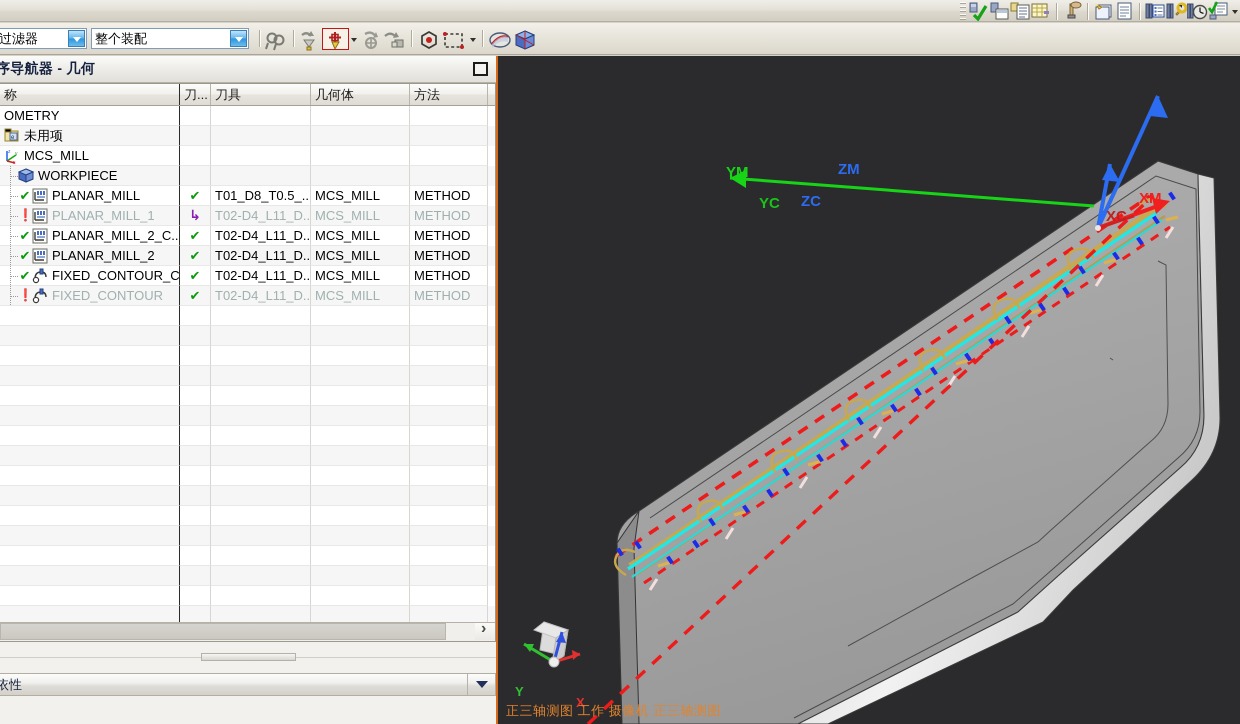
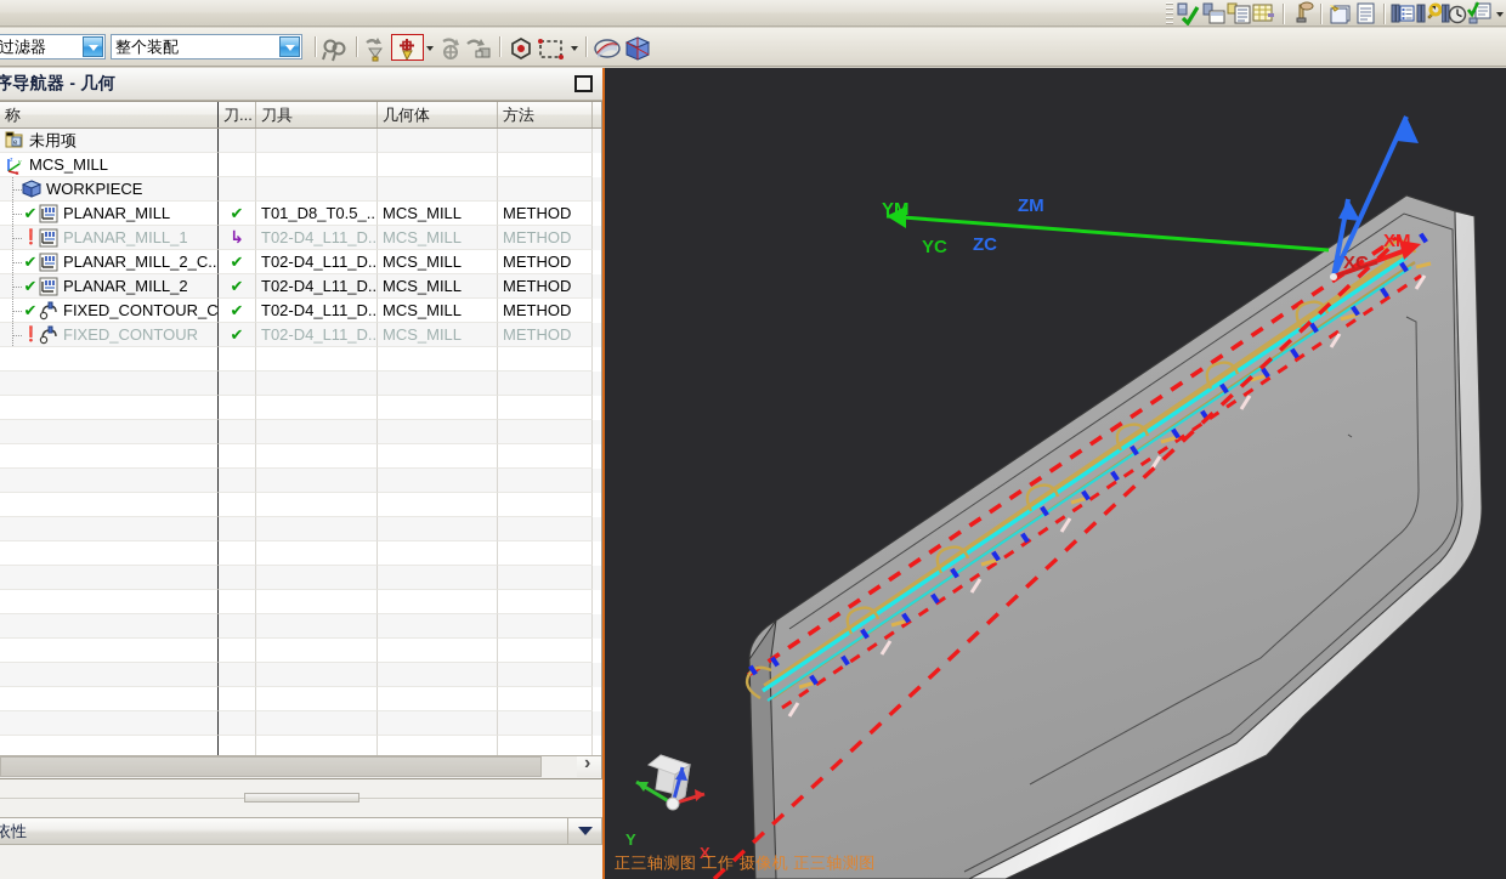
  过滤器
  整个装配
  序导航器 - 几何
  称
  刀...
  刀具
  几何体
  方法
- OMETRY
  未用项
  MCS_MILL
  WORKPIECE
  ✔
  PLANAR_MILL
  ✔
  T01_D8_T0.5_...
  MCS_MILL
  METHOD
  ❗
  PLANAR_MILL_1
  ↳
  T02-D4_L11_D..
  MCS_MILL
  METHOD
  ✔
  PLANAR_MILL_2_C..
  ✔
  T02-D4_L11_D..
  MCS_MILL
  METHOD
  ✔
  PLANAR_MILL_2
  ✔
  T02-D4_L11_D..
  MCS_MILL
  METHOD
  ✔
  FIXED_CONTOUR_C
  ✔
  T02-D4_L11_D..
  MCS_MILL
  METHOD
  ❗
  FIXED_CONTOUR
  ✔
  T02-D4_L11_D..
  MCS_MILL
  METHOD
  依性
  YM
  ZM
  YC
  ZC
  XM
  XC
  Y
  X
  正三轴测图 工作 摄像机 正三轴测图
